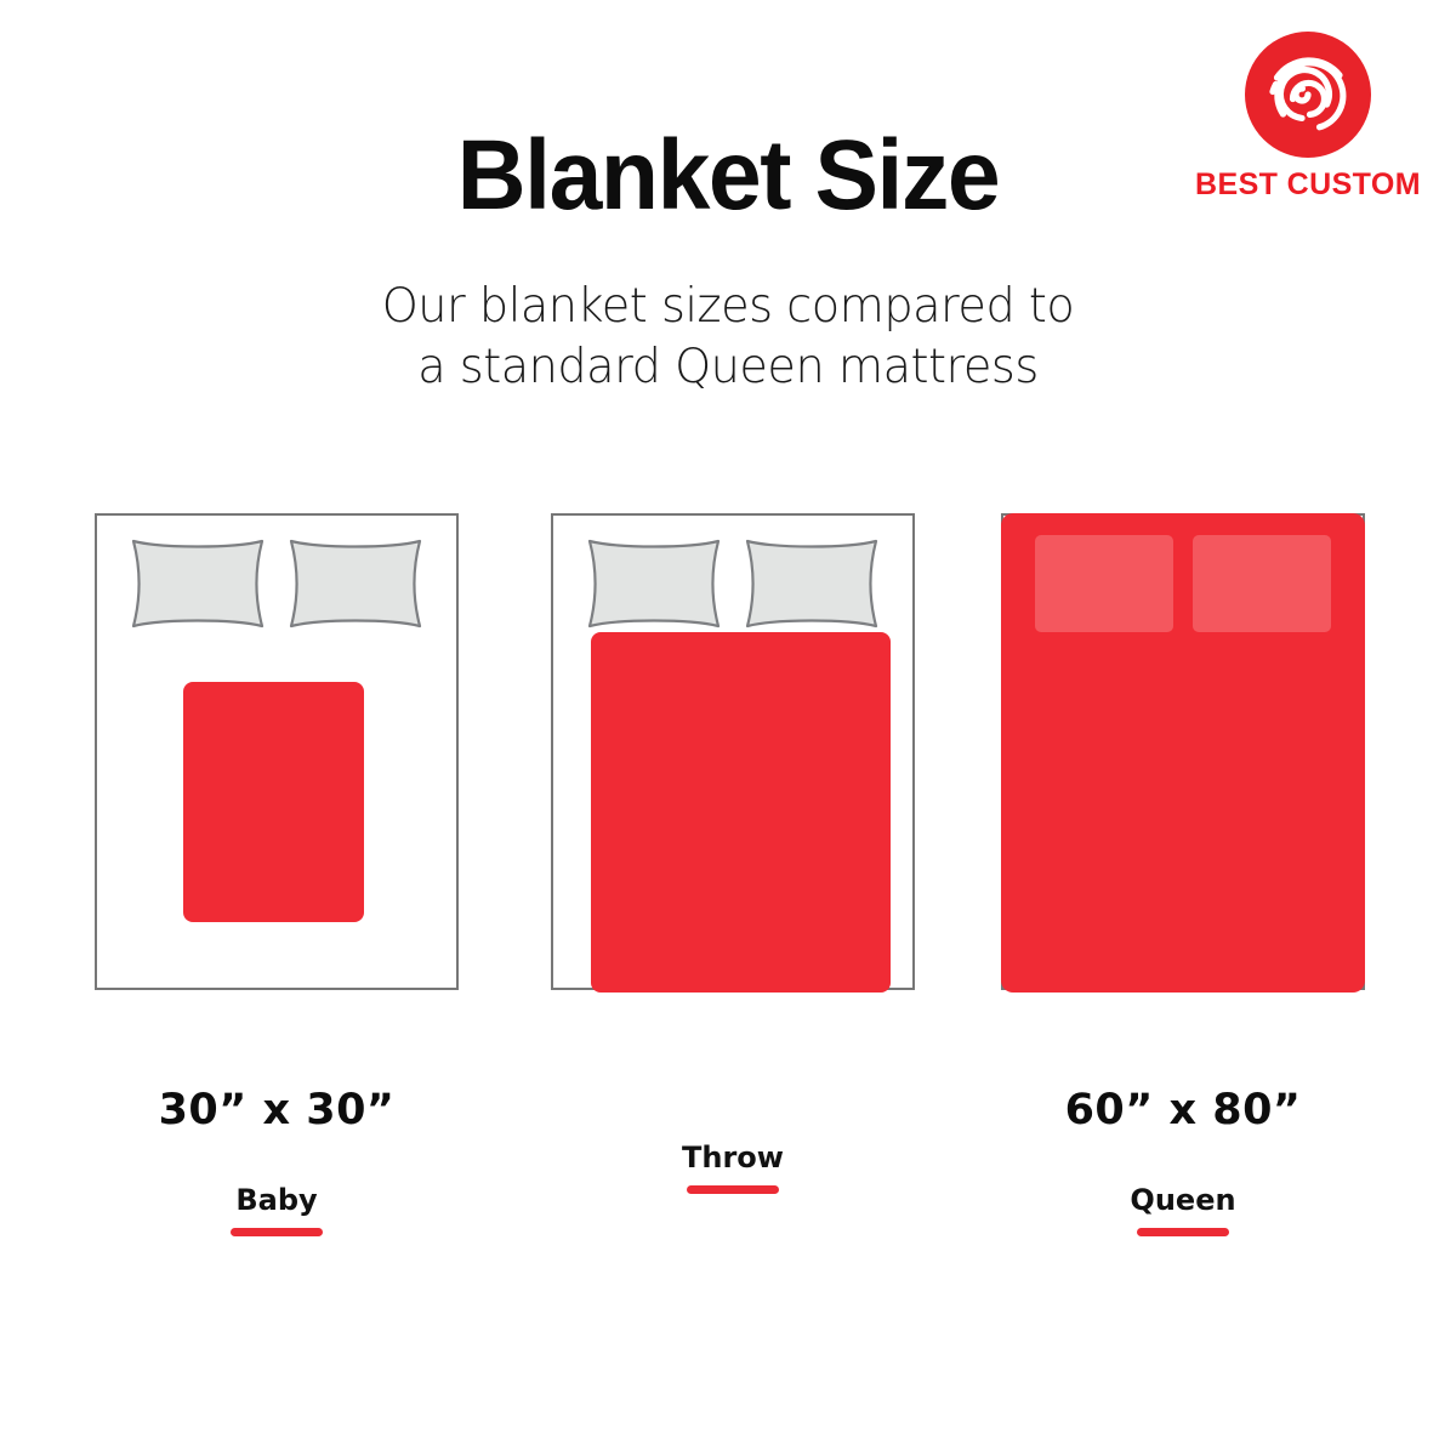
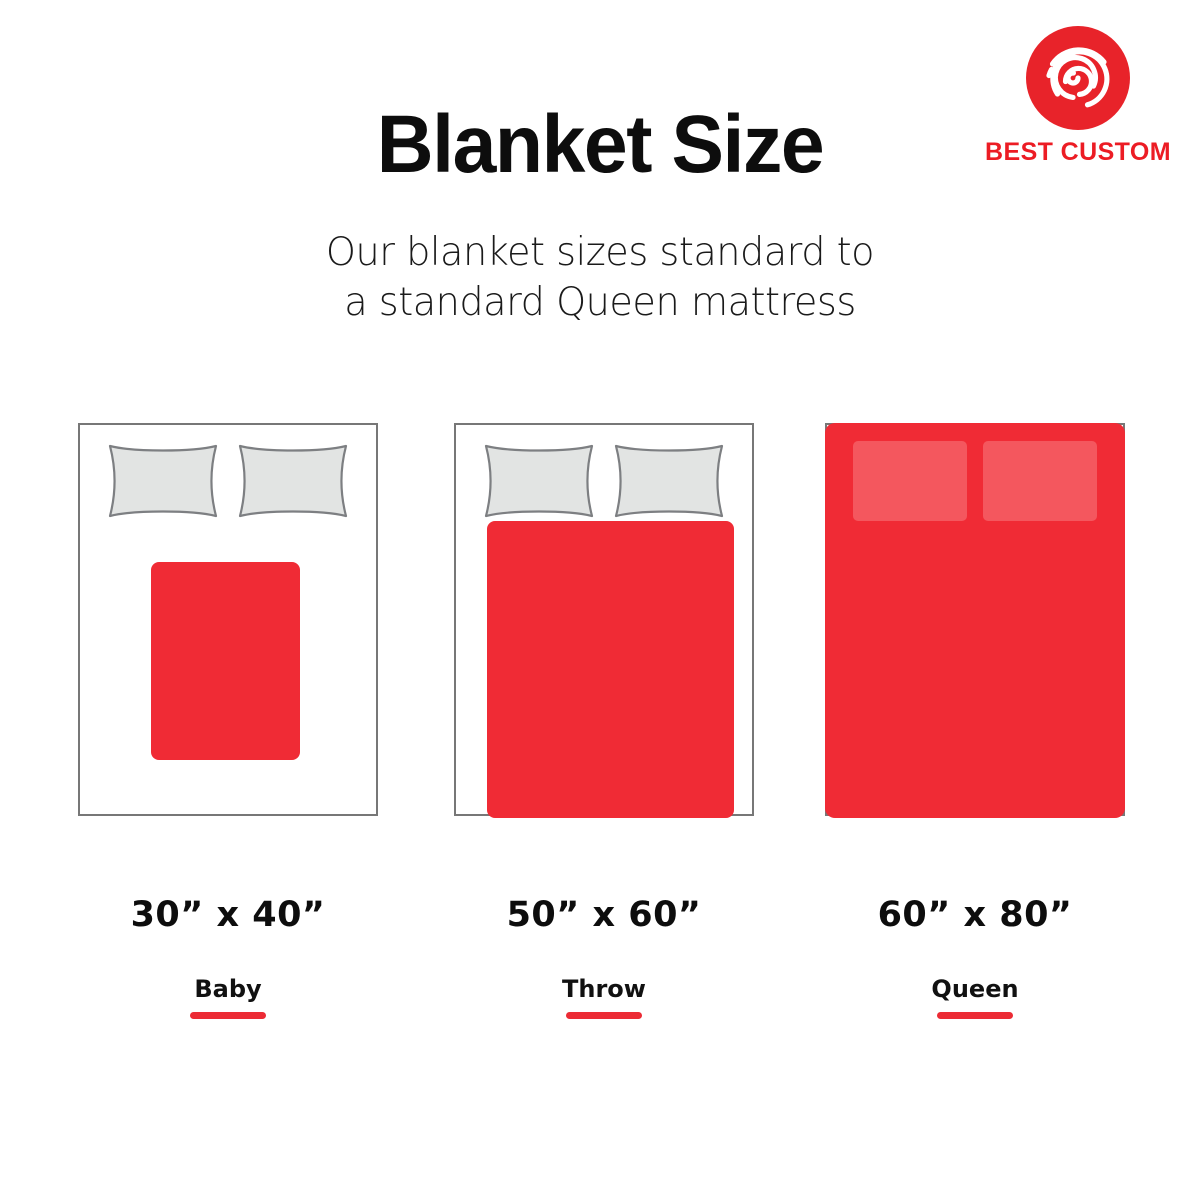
  BEST CUSTOM
  Blanket Size
- Our blanket sizes compared to
+ Our blanket sizes standard to
  a standard Queen mattress
- 30” x 30”
+ 30” x 40”
  Baby
+ 50” x 60”
  Throw
  60” x 80”
  Queen
